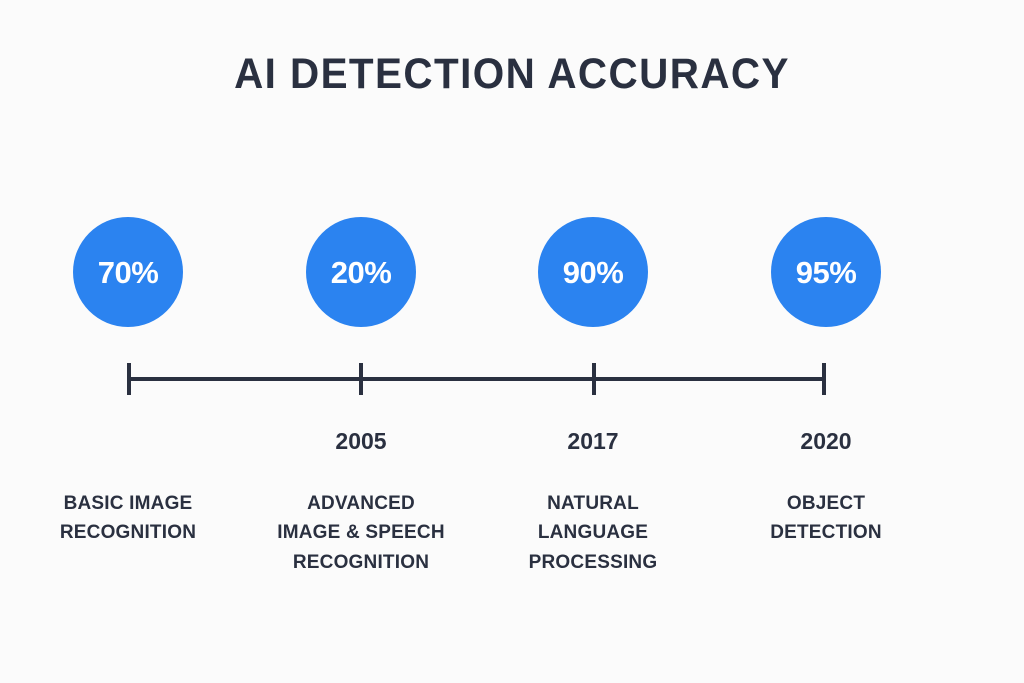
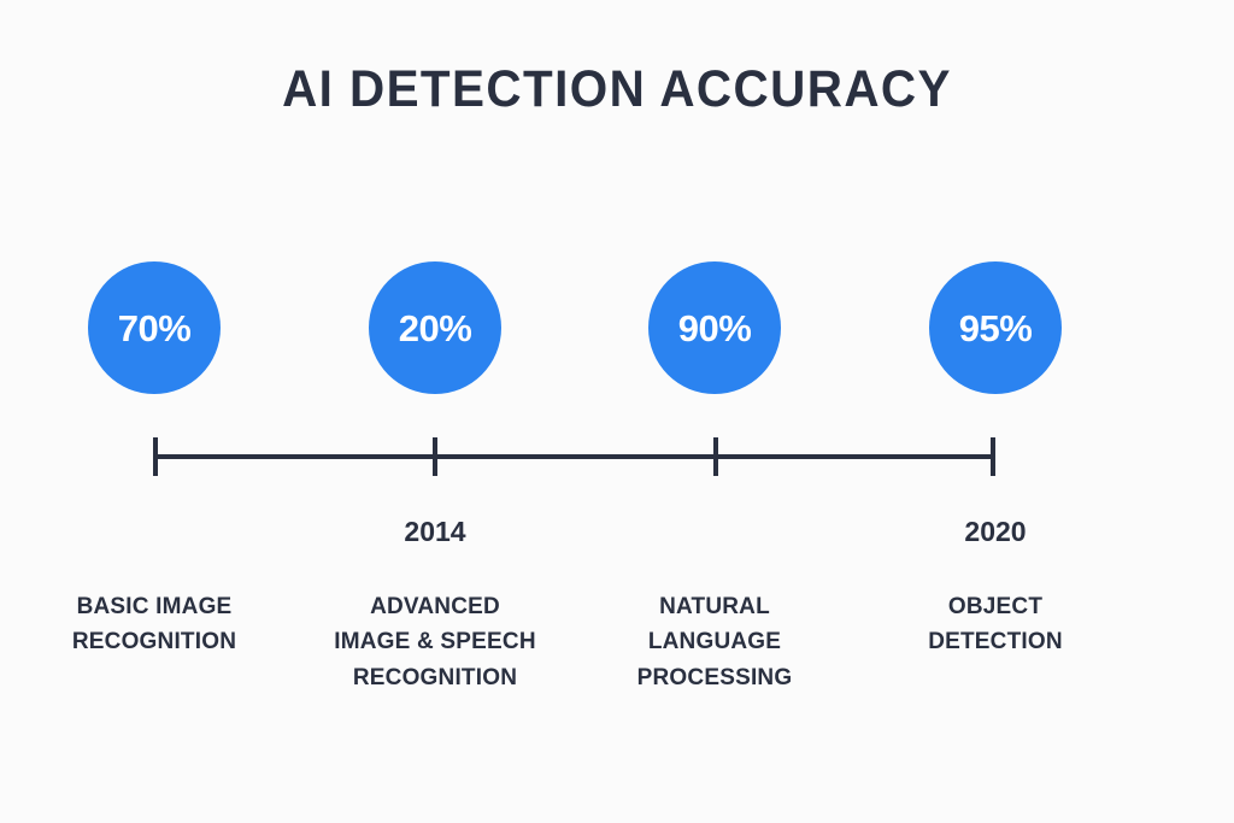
  AI DETECTION ACCURACY
  70%
  BASIC IMAGE
  RECOGNITION
  20%
- 2005
+ 2014
  ADVANCED
  IMAGE & SPEECH
  RECOGNITION
  90%
- 2017
  NATURAL
  LANGUAGE
  PROCESSING
  95%
  2020
  OBJECT
  DETECTION
